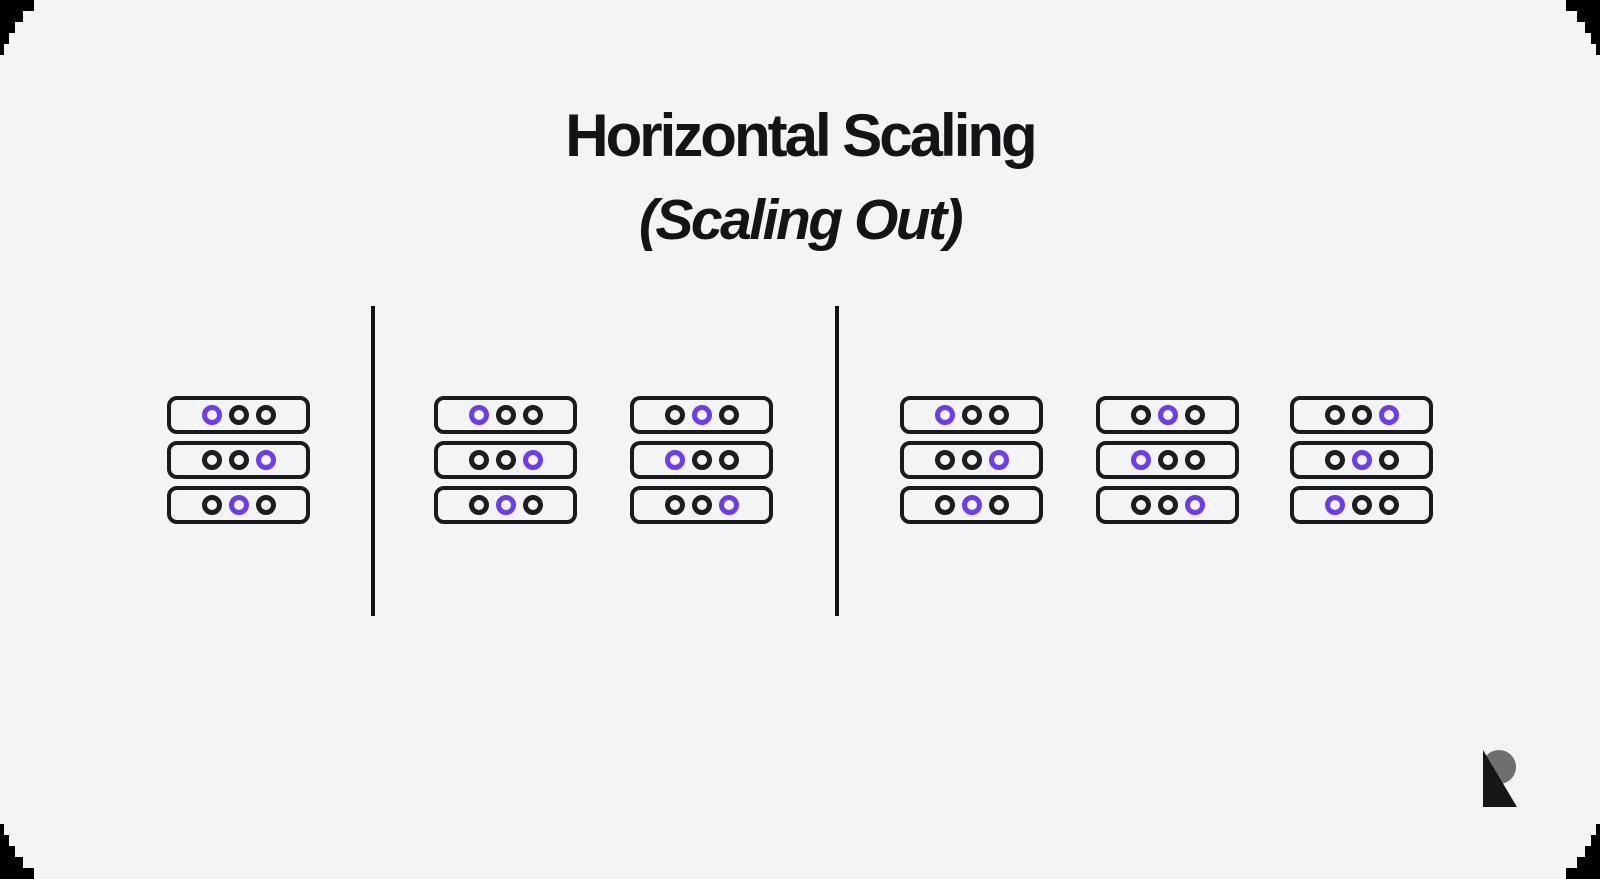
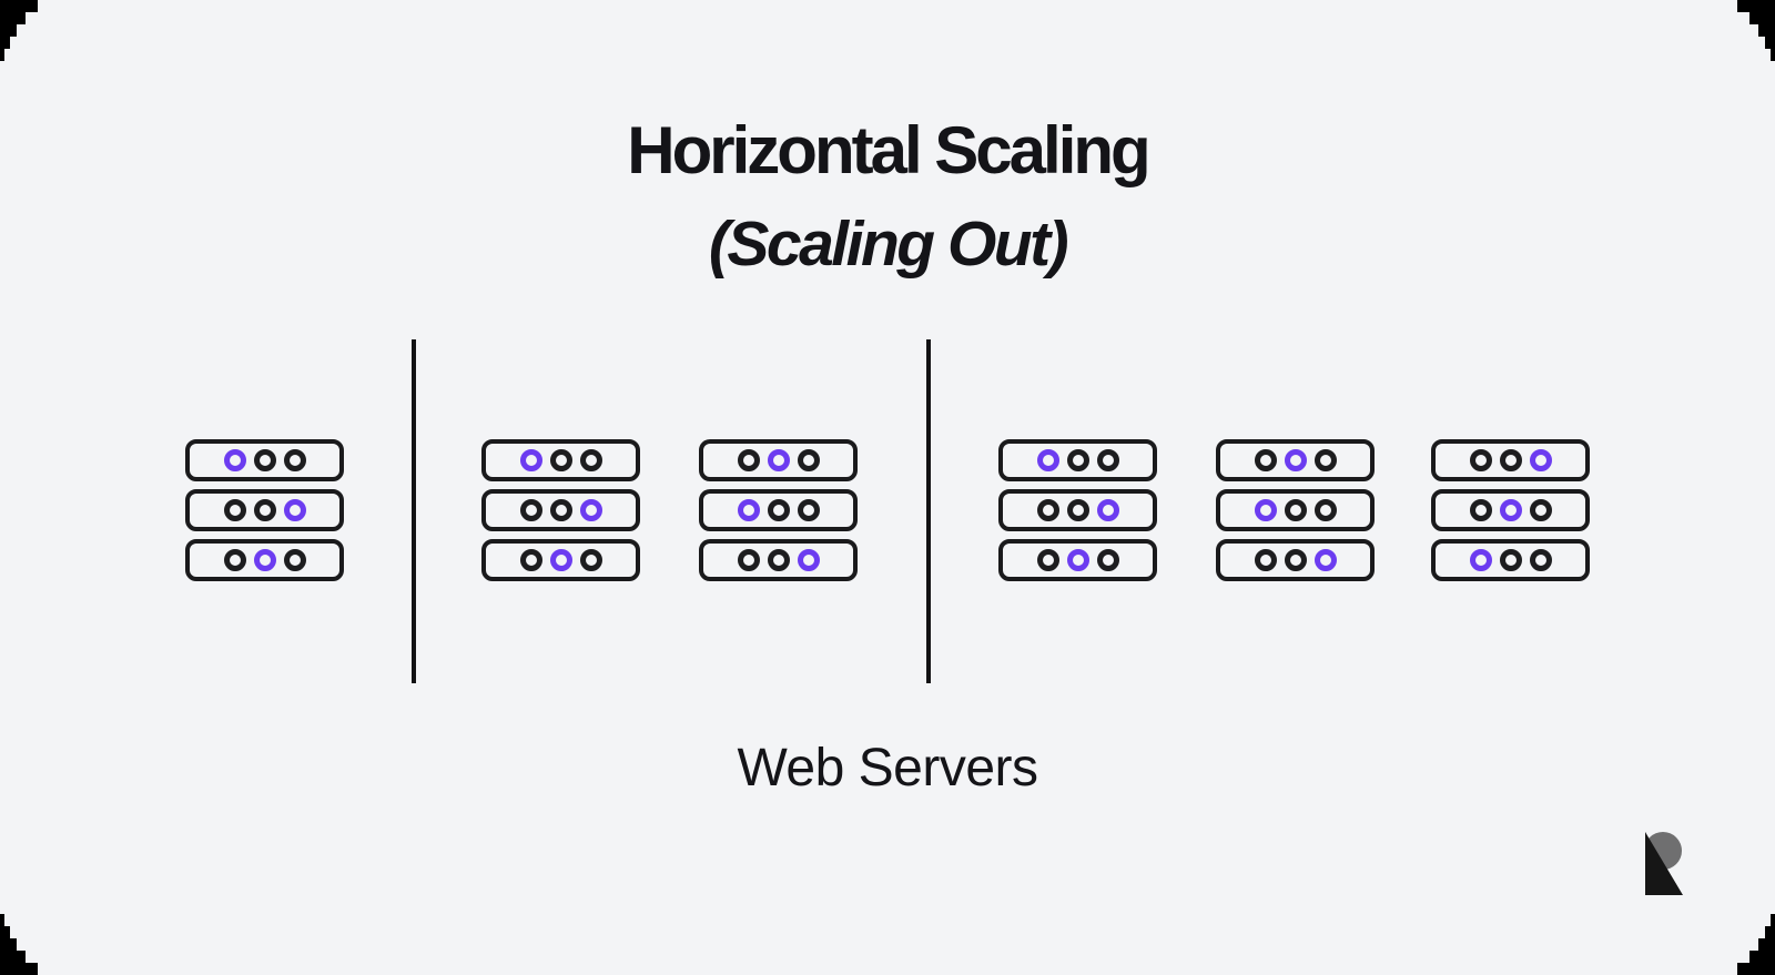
  Horizontal Scaling
  (Scaling Out)
+ Web Servers
